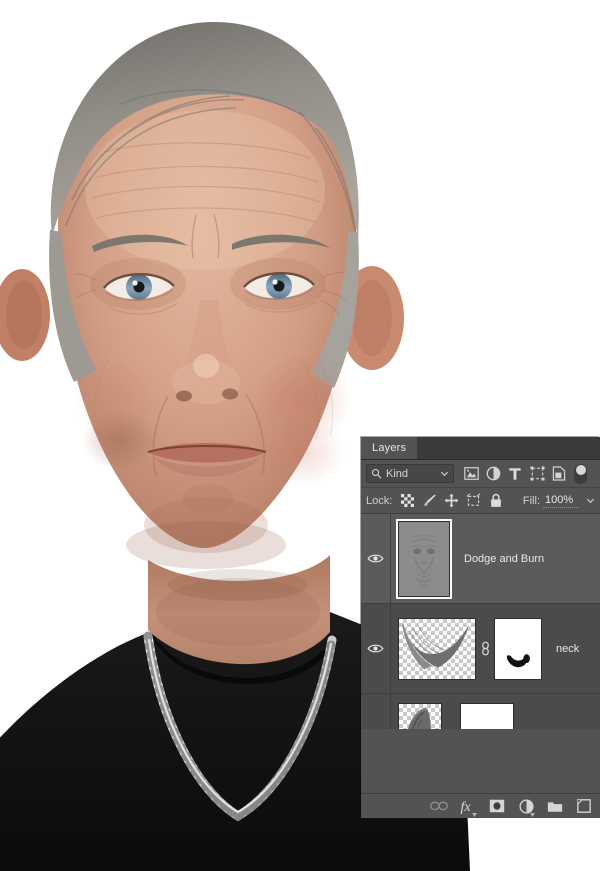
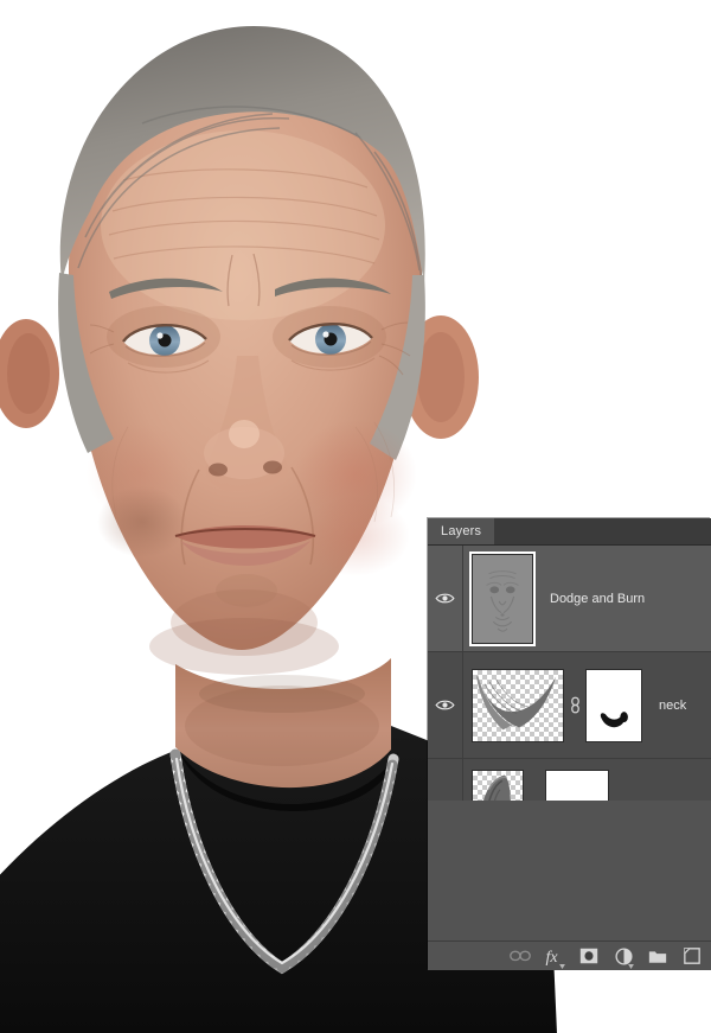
  Layers
- Kind
- Lock:
- Fill:
- 100%
  Dodge and Burn
  neck
  fx
